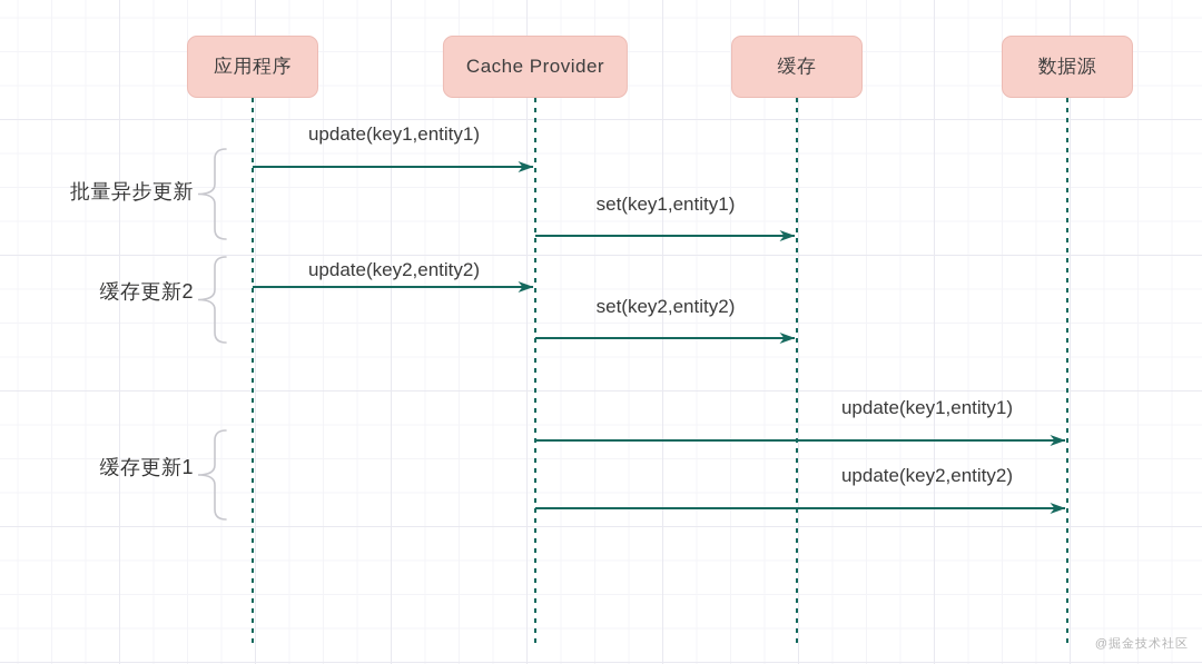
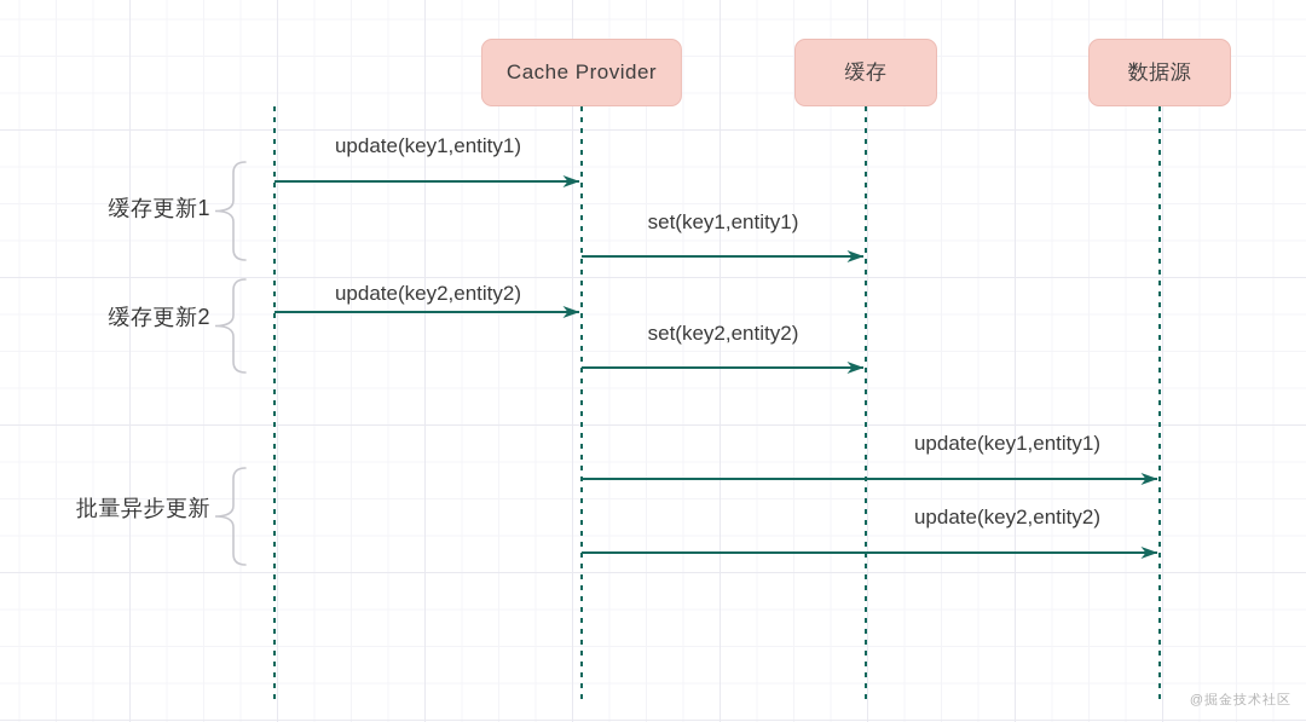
- 应用程序
  Cache Provider
  缓存
  数据源
  update(key1,entity1)
  set(key1,entity1)
  update(key2,entity2)
  set(key2,entity2)
  update(key1,entity1)
  update(key2,entity2)
- 批量异步更新
+ 缓存更新1
  缓存更新2
- 缓存更新1
+ 批量异步更新
  @掘金技术社区
